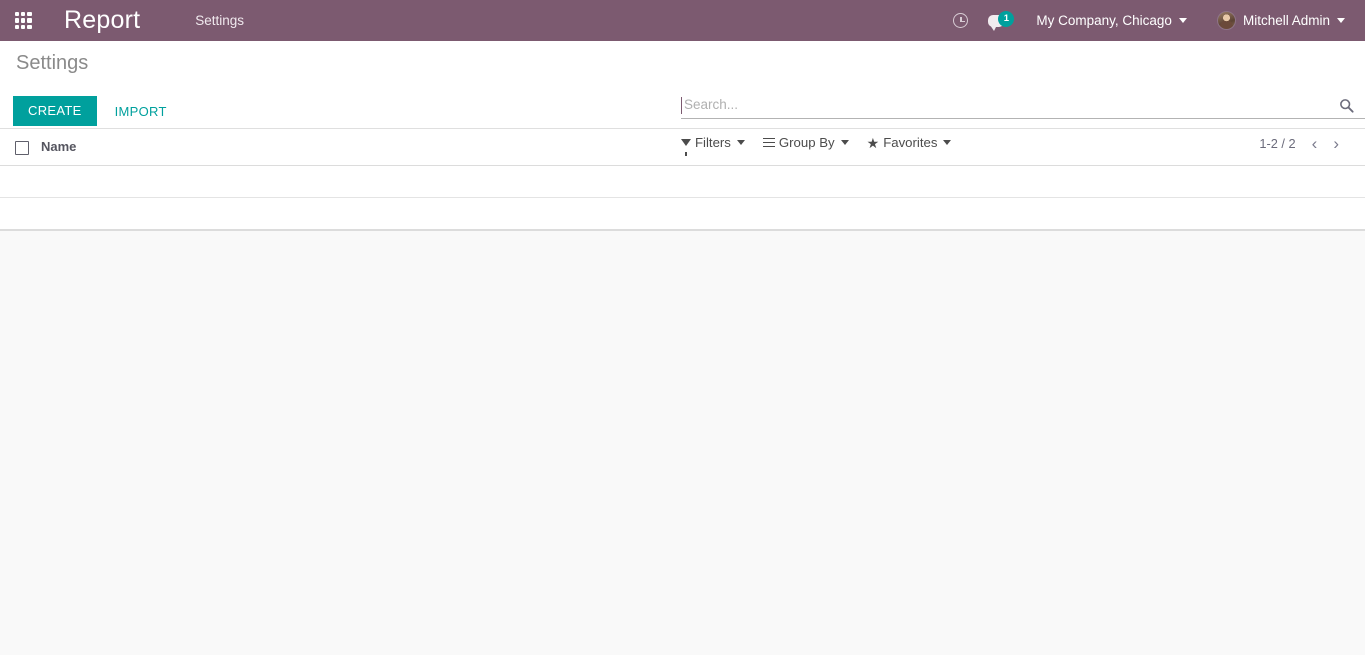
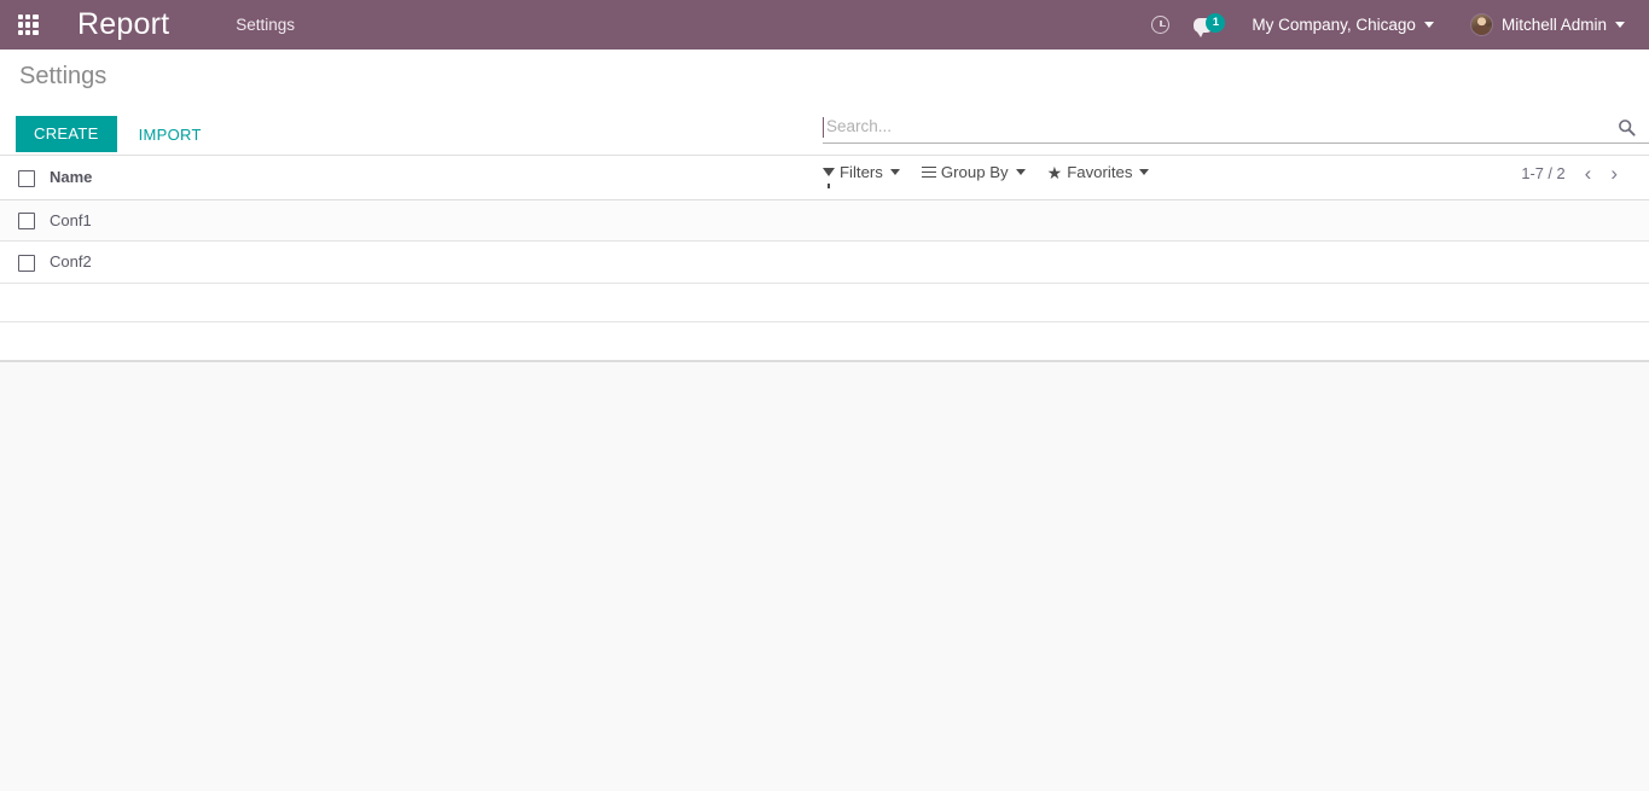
  Report
  Settings
  1
  My Company, Chicago
  Mitchell Admin
  Settings
  Search...
  CREATE
  IMPORT
  Filters
  Group By
  ★
  Favorites
- 1-2 / 2
+ 1-7 / 2
  ‹
  ›
  	Name
+ 	Conf1
+ 	Conf2
